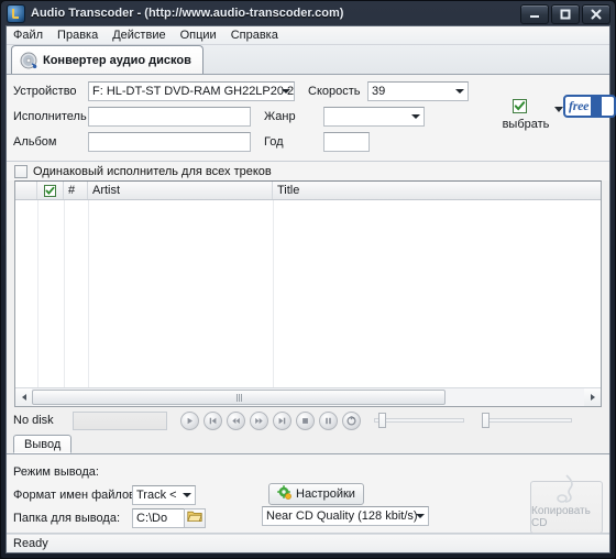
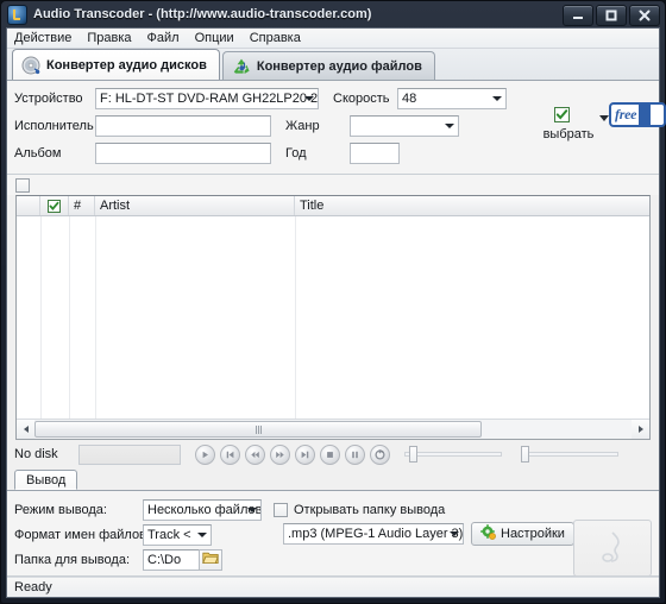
  Audio Transcoder - (http://www.audio-transcoder.com)
- Файл
+ Действие
  Правка
- Действие
+ Файл
  Опции
  Справка
  Конвертер аудио дисков
+ Конвертер аудио файлов
  Устройство
  F: HL-DT-ST DVD-RAM GH22LP20 2
  Скорость
- 39
+ 48
  Исполнитель
  Жанр
  Альбом
  Год
  выбрать
  free
- Одинаковый исполнитель для всех треков
  #
  Artist
  Title
  No disk
  Вывод
  Режим вывода:
+ Несколько файлов
+ Открывать папку вывода
  Формат имен файло
  Track <
+ .mp3 (MPEG-1 Audio Layer 3)
  Настройки
  Папка для вывода:
  C:\Do
- Near CD Quality (128 kbit/s)
- Копировать CD
  Ready
